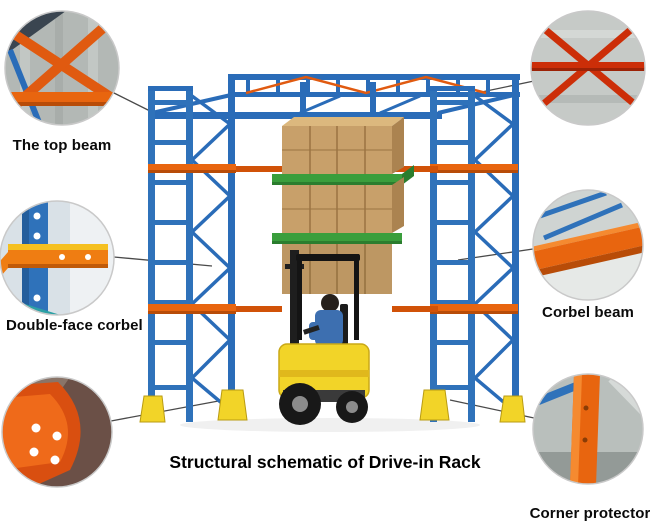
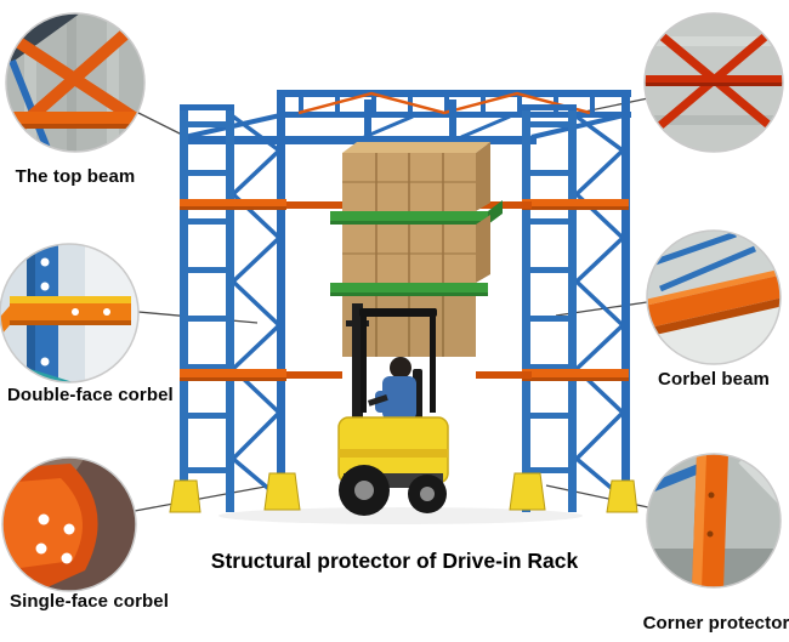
  The top beam
  Double-face corbel
  Corbel beam
+ Single-face corbel
  Corner protector
- Structural schematic of Drive-in Rack
+ Structural protector of Drive-in Rack
